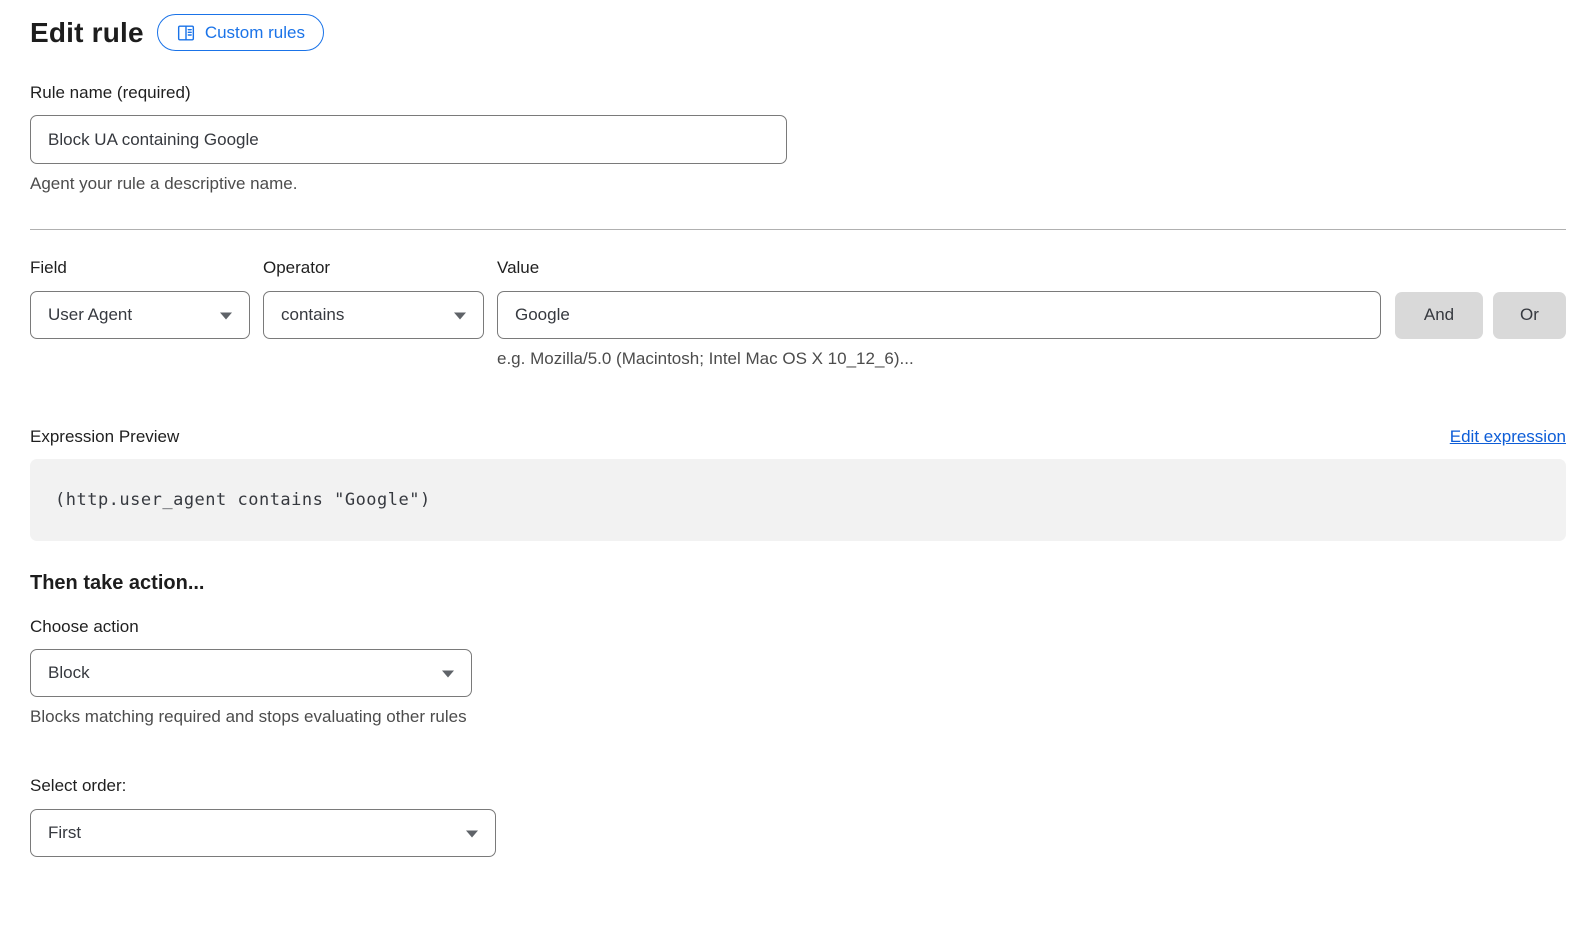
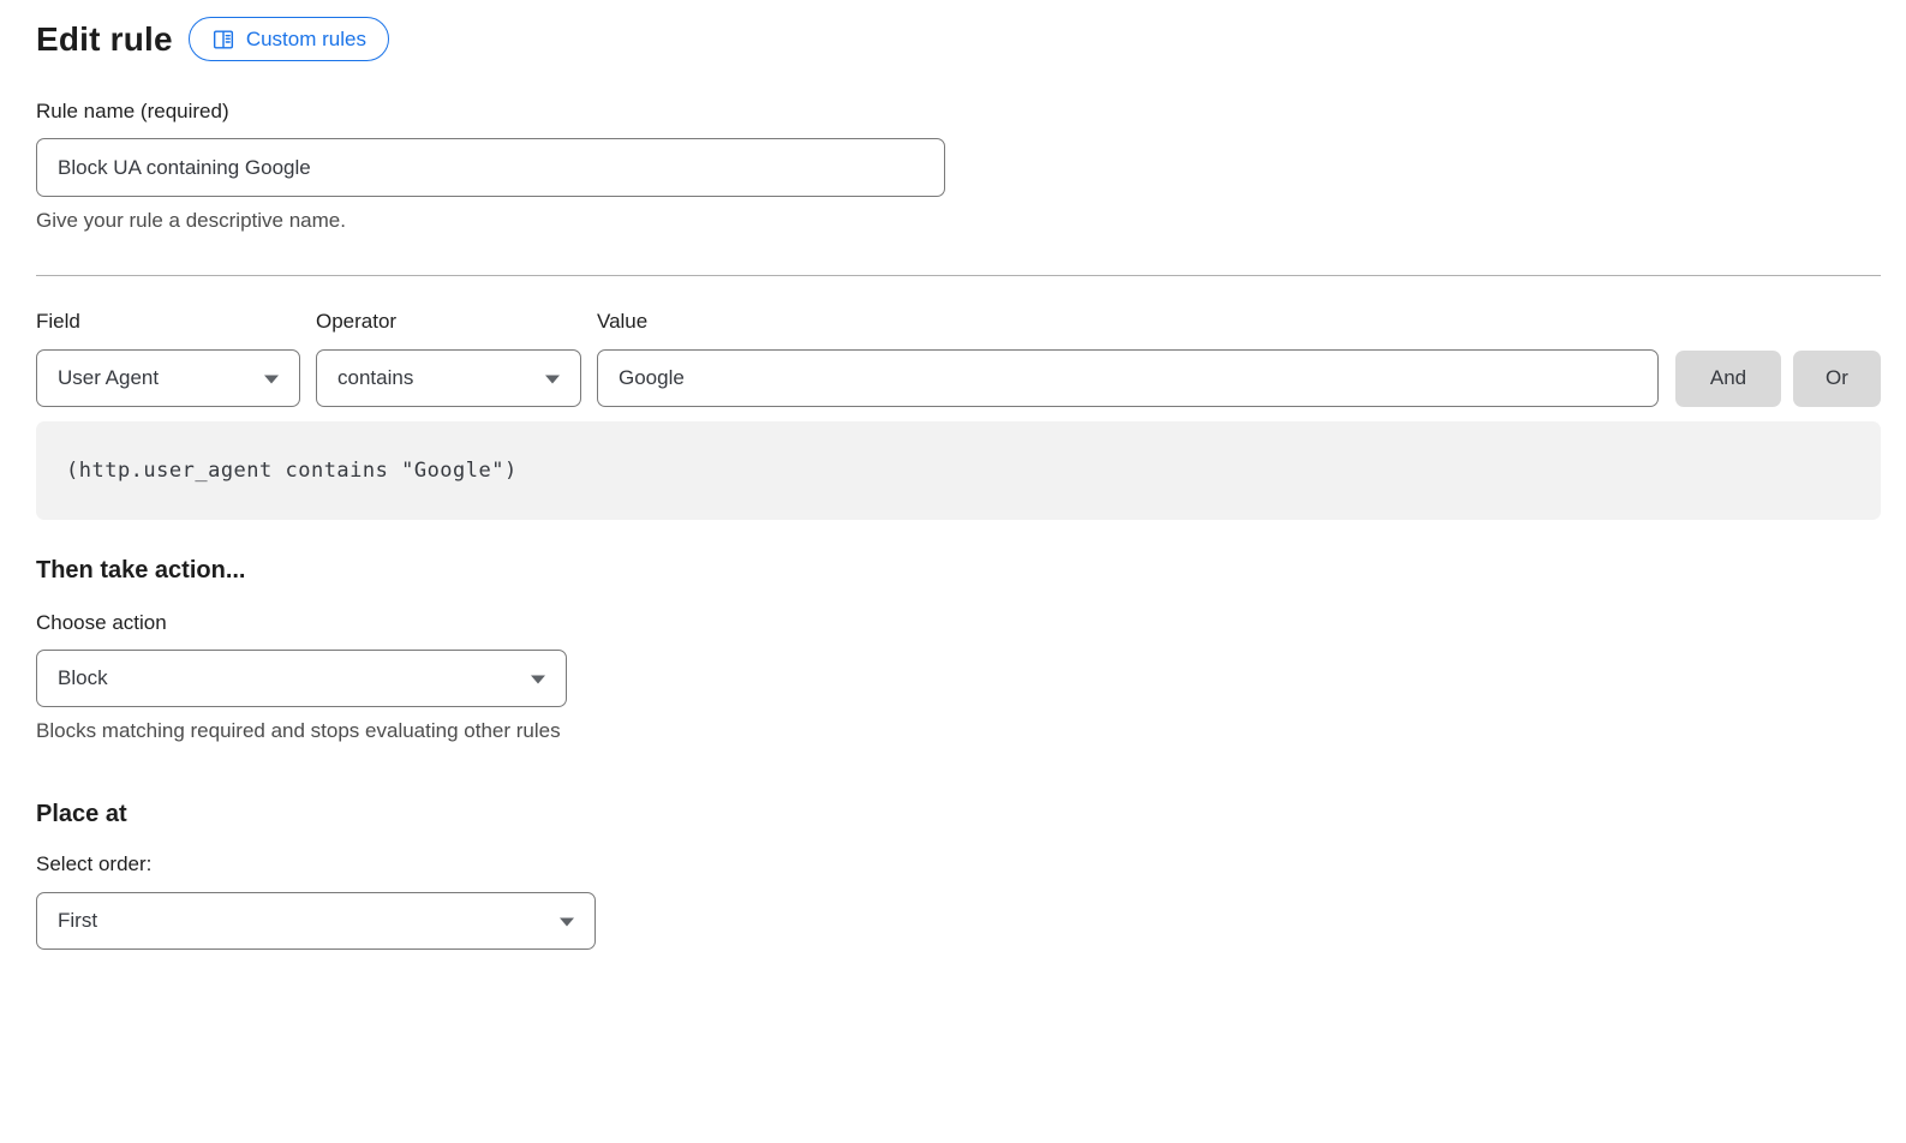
  Edit rule
  Custom rules
  Rule name (required)
  Block UA containing Google
- Agent your rule a descriptive name.
+ Give your rule a descriptive name.
  Field
  Operator
  Value
  User Agent
  contains
  Google
  And
  Or
- e.g. Mozilla/5.0 (Macintosh; Intel Mac OS X 10_12_6)...
- Expression Preview
- Edit expression
  (http.user_agent contains "Google")
  Then take action...
  Choose action
  Block
  Blocks matching required and stops evaluating other rules
+ Place at
  Select order:
  First
